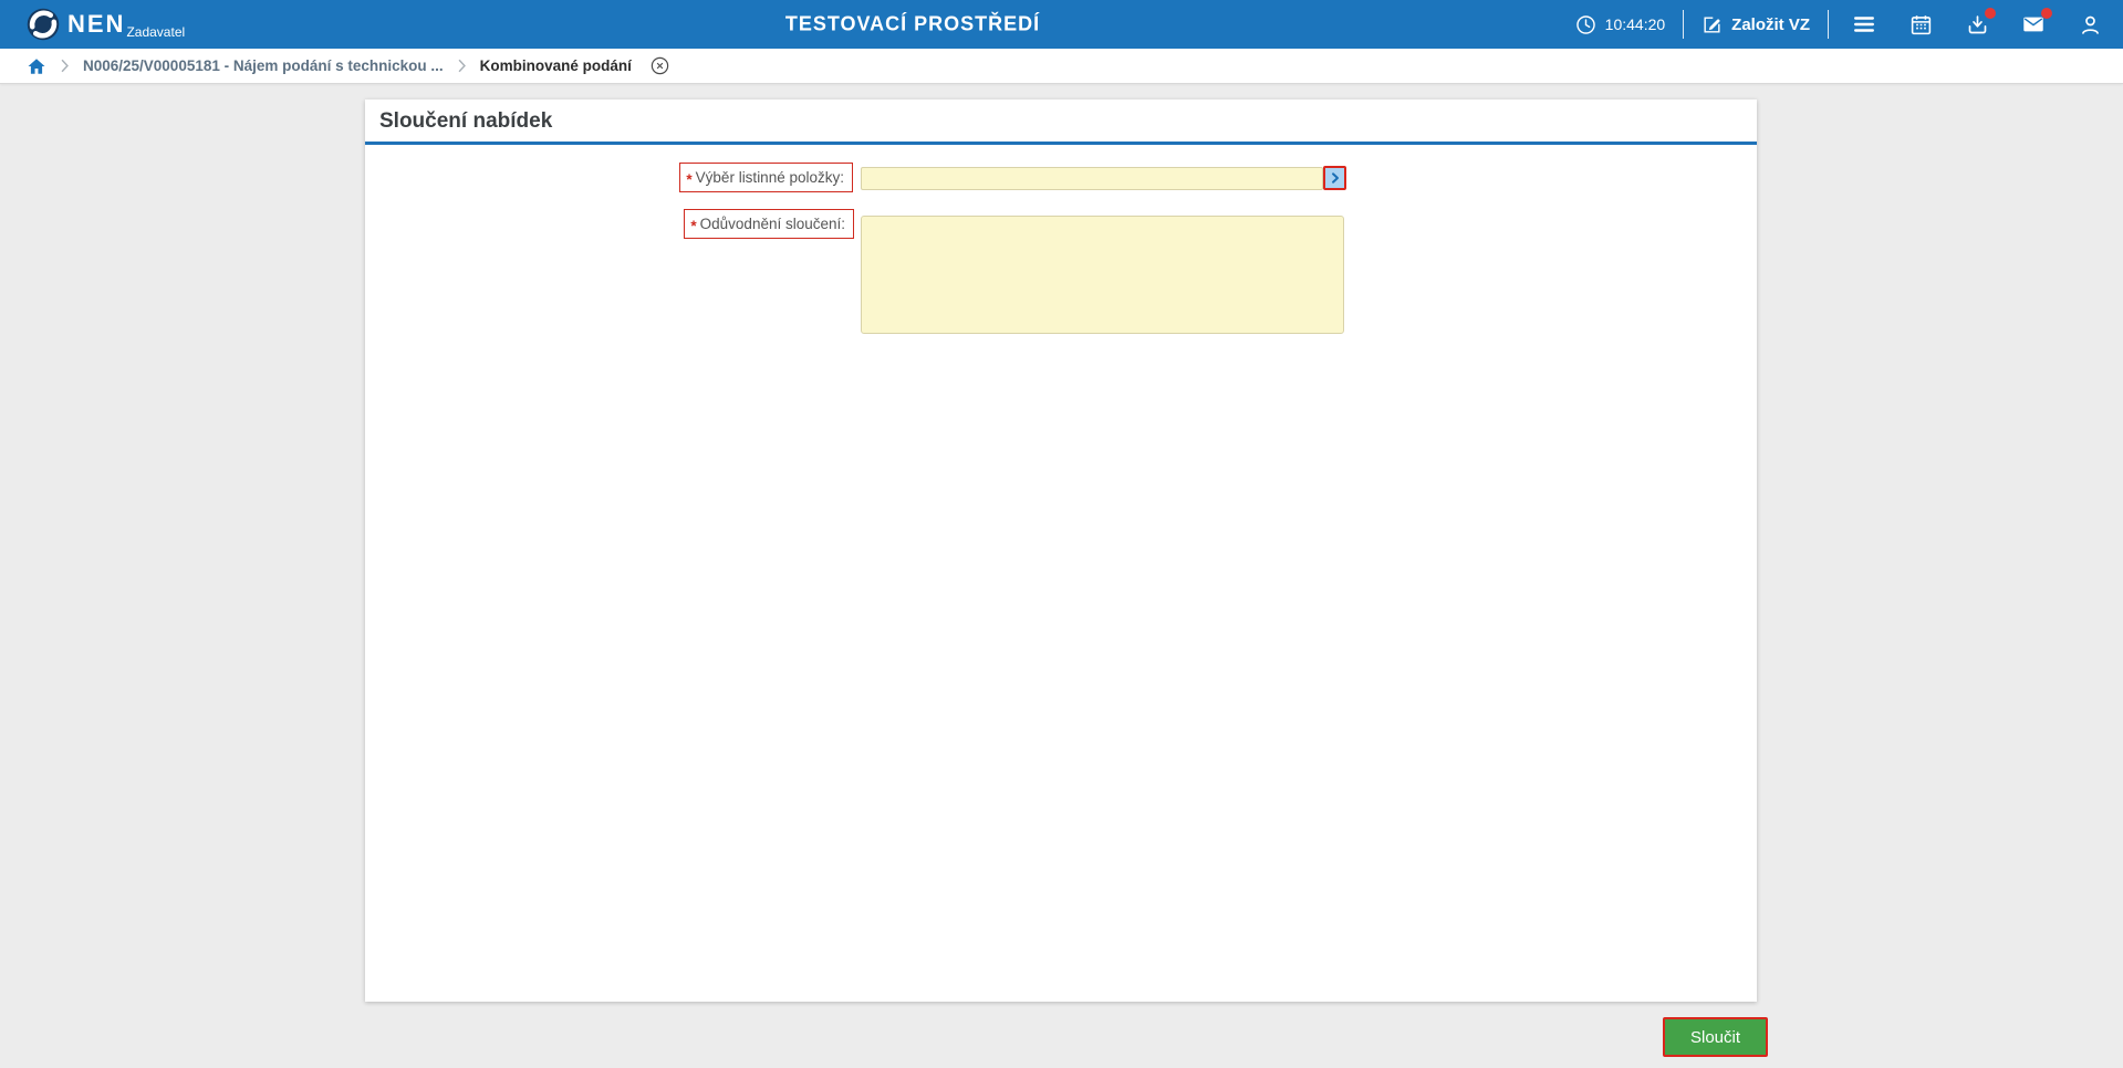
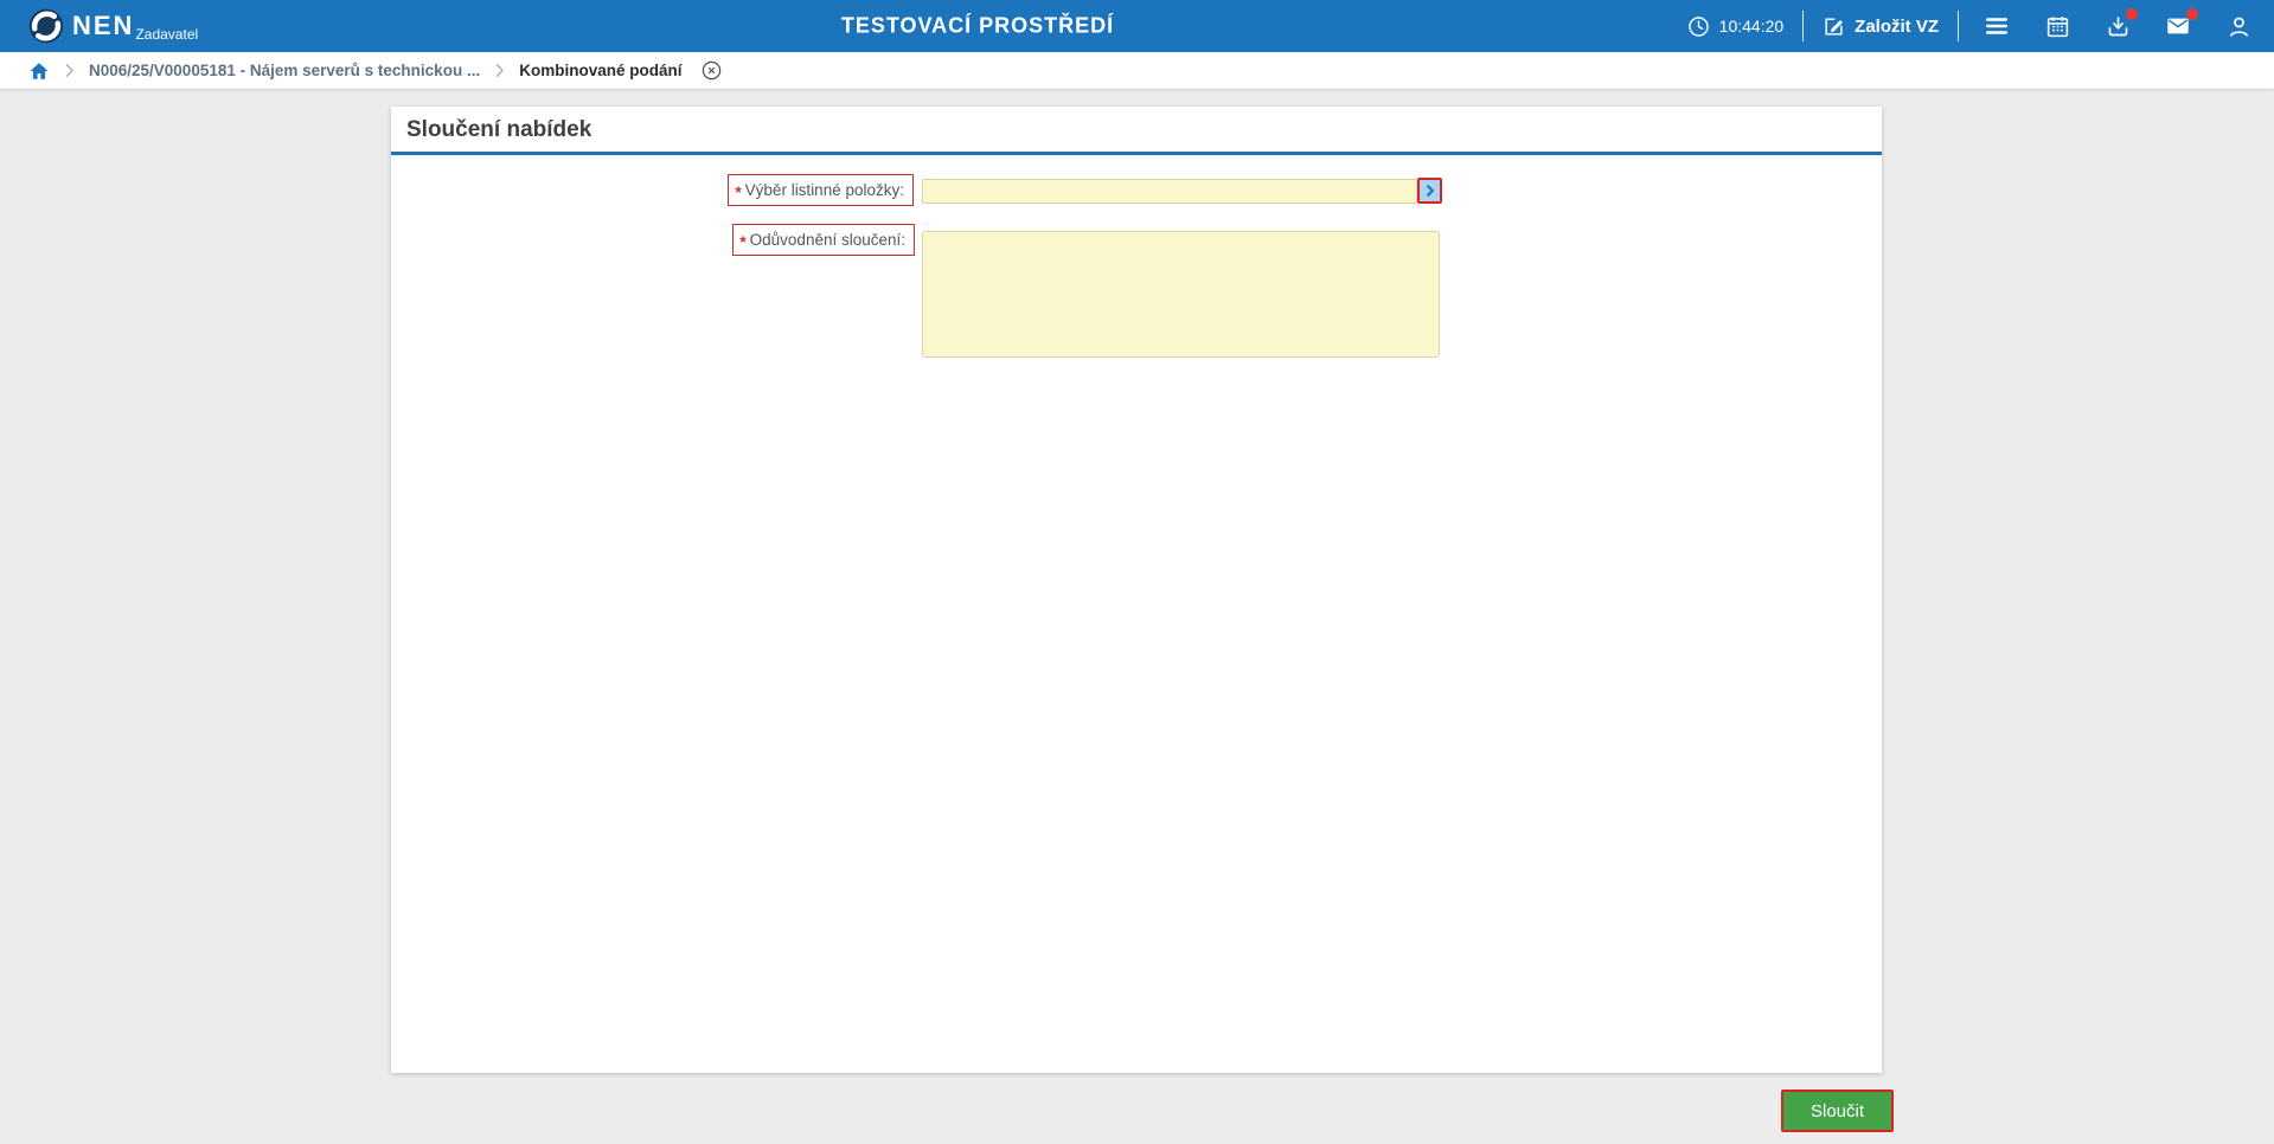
  NEN
  Zadavatel
  TESTOVACÍ PROSTŘEDÍ
  10:44:20
  Založit VZ
- N006/25/V00005181 - Nájem podání s technickou ...
+ N006/25/V00005181 - Nájem serverů s technickou ...
  Kombinované podání
  Sloučení nabídek
  *
  Výběr listinné položky:
  *
  Odůvodnění sloučení:
  Sloučit
